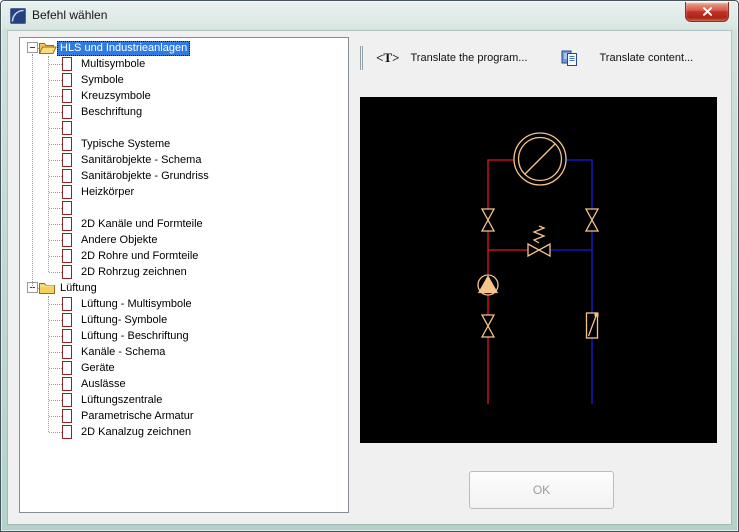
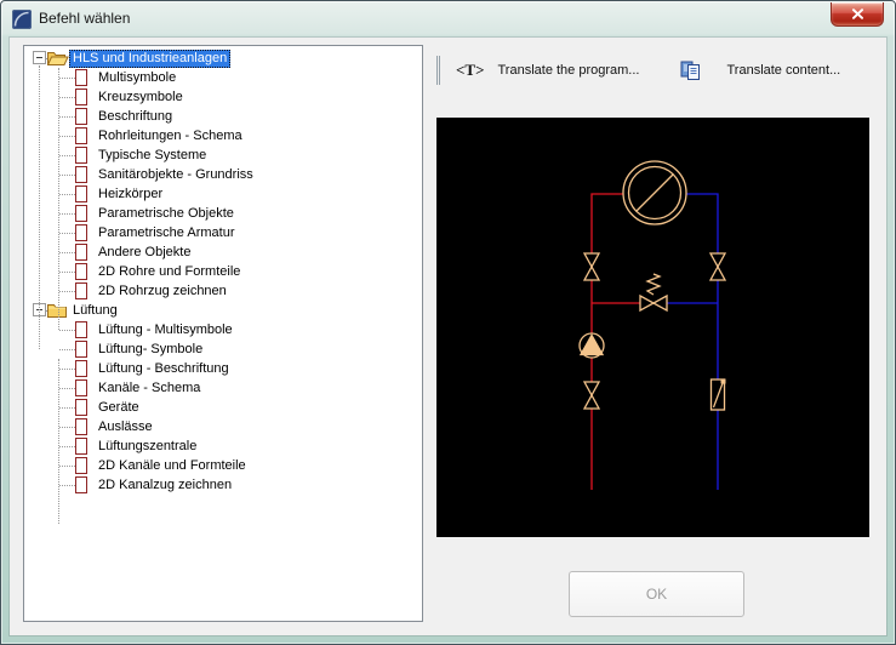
  Befehl wählen
  HLS und Industrieanlagen
  Multisymbole
- Symbole
  Kreuzsymbole
  Beschriftung
+ Rohrleitungen - Schema
  Typische Systeme
- Sanitärobjekte - Schema
  Sanitärobjekte - Grundriss
  Heizkörper
+ Parametrische Objekte
- 2D Kanäle und Formteile
+ Parametrische Armatur
  Andere Objekte
  2D Rohre und Formteile
  2D Rohrzug zeichnen
  Lüftung
  Lüftung - Multisymbole
  Lüftung- Symbole
  Lüftung - Beschriftung
  Kanäle - Schema
  Geräte
  Auslässe
  Lüftungszentrale
- Parametrische Armatur
+ 2D Kanäle und Formteile
  2D Kanalzug zeichnen
  <T>
  Translate the program...
  Translate content...
  OK
